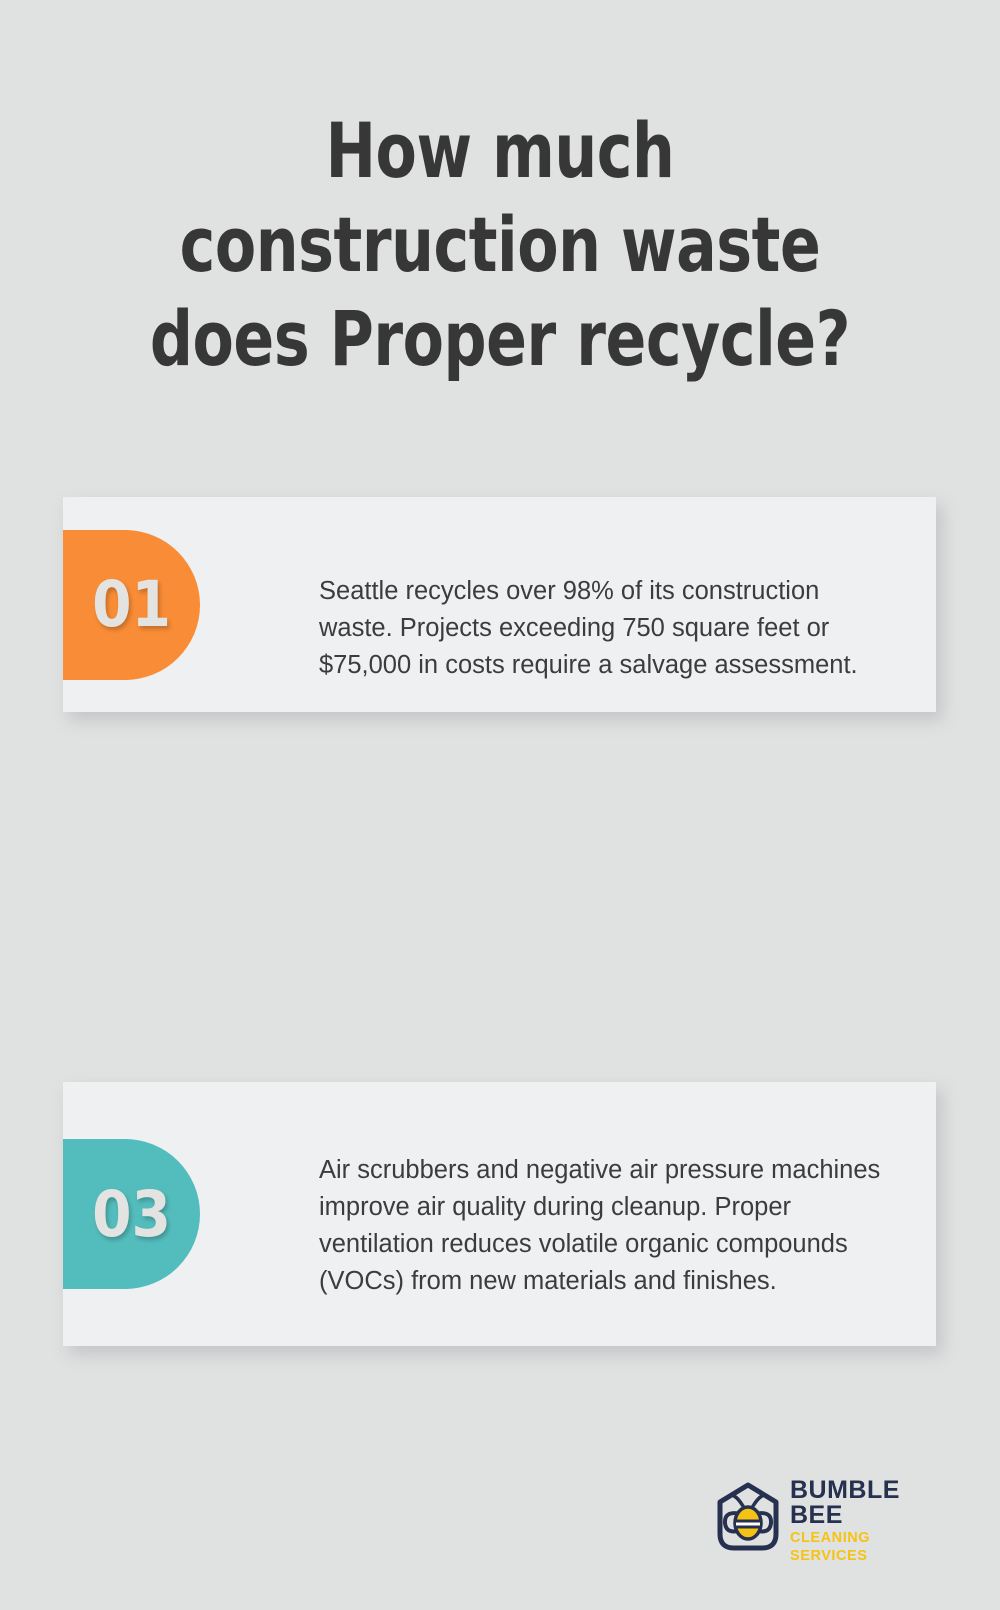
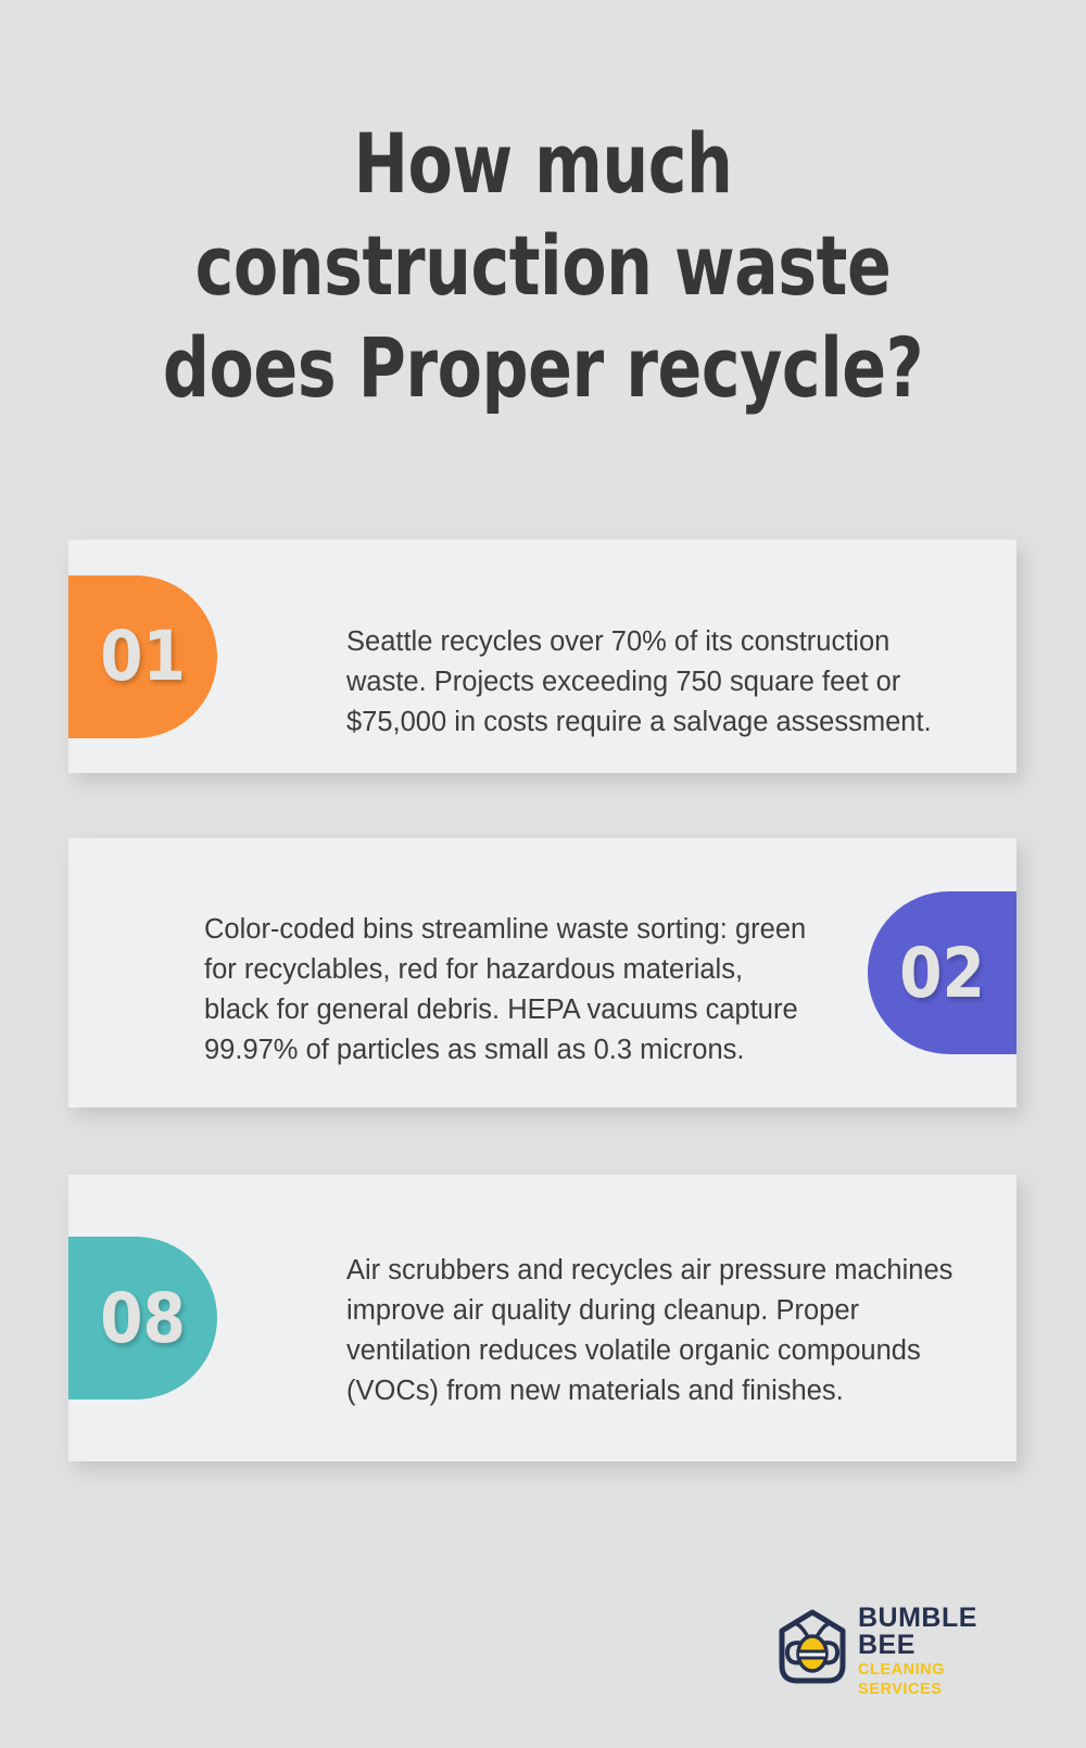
  How much construction waste does Proper recycle?
  01
- Seattle recycles over 98% of its construction waste. Projects exceeding 750 square feet or $75,000 in costs require a salvage assessment.
+ Seattle recycles over 70% of its construction waste. Projects exceeding 750 square feet or $75,000 in costs require a salvage assessment.
+ 02
+ Color-coded bins streamline waste sorting: green for recyclables, red for hazardous materials, black for general debris. HEPA vacuums capture 99.97% of particles as small as 0.3 microns.
- 03
+ 08
- Air scrubbers and negative air pressure machines improve air quality during cleanup. Proper ventilation reduces volatile organic compounds (VOCs) from new materials and finishes.
+ Air scrubbers and recycles air pressure machines improve air quality during cleanup. Proper ventilation reduces volatile organic compounds (VOCs) from new materials and finishes.
  BUMBLE BEE
  CLEANING SERVICES
